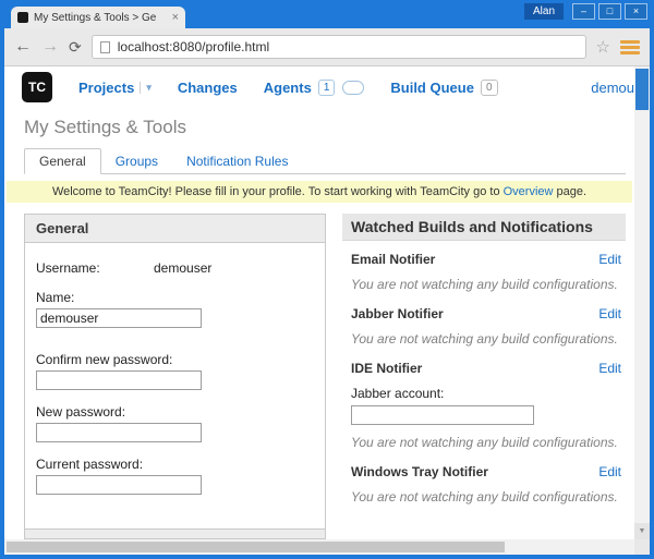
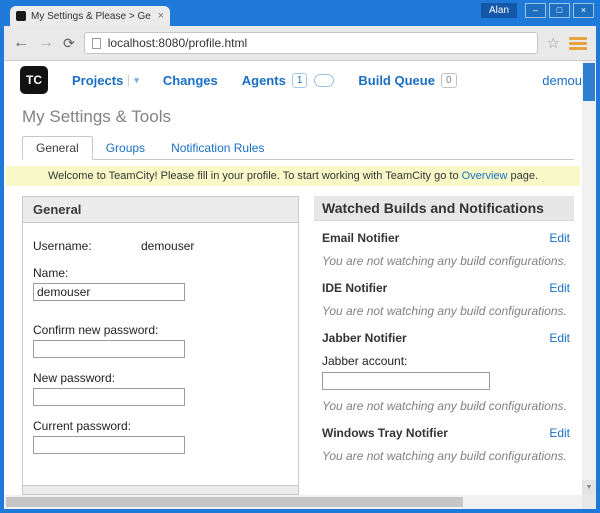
- My Settings & Tools > Ge
+ My Settings & Please > Ge
  ×
  Alan
  –
  □
  ×
  ←
  →
  ⟳
  localhost:8080/profile.html
  ☆
  TC
  Projects
  ▾
  Changes
  Agents
  1
  Build Queue
  0
  demou
  My Settings & Tools
  General
  Groups
  Notification Rules
  Welcome to TeamCity! Please fill in your profile. To start working with TeamCity go to Overview page.
  General
  Username:
  demouser
  Name:
  demouser
  Confirm new password:
  New password:
  Current password:
  Watched Builds and Notifications
  Email Notifier
  Edit
  You are not watching any build configurations.
- Jabber Notifier
+ IDE Notifier
  Edit
  You are not watching any build configurations.
- IDE Notifier
+ Jabber Notifier
  Edit
  Jabber account:
  You are not watching any build configurations.
  Windows Tray Notifier
  Edit
  You are not watching any build configurations.
